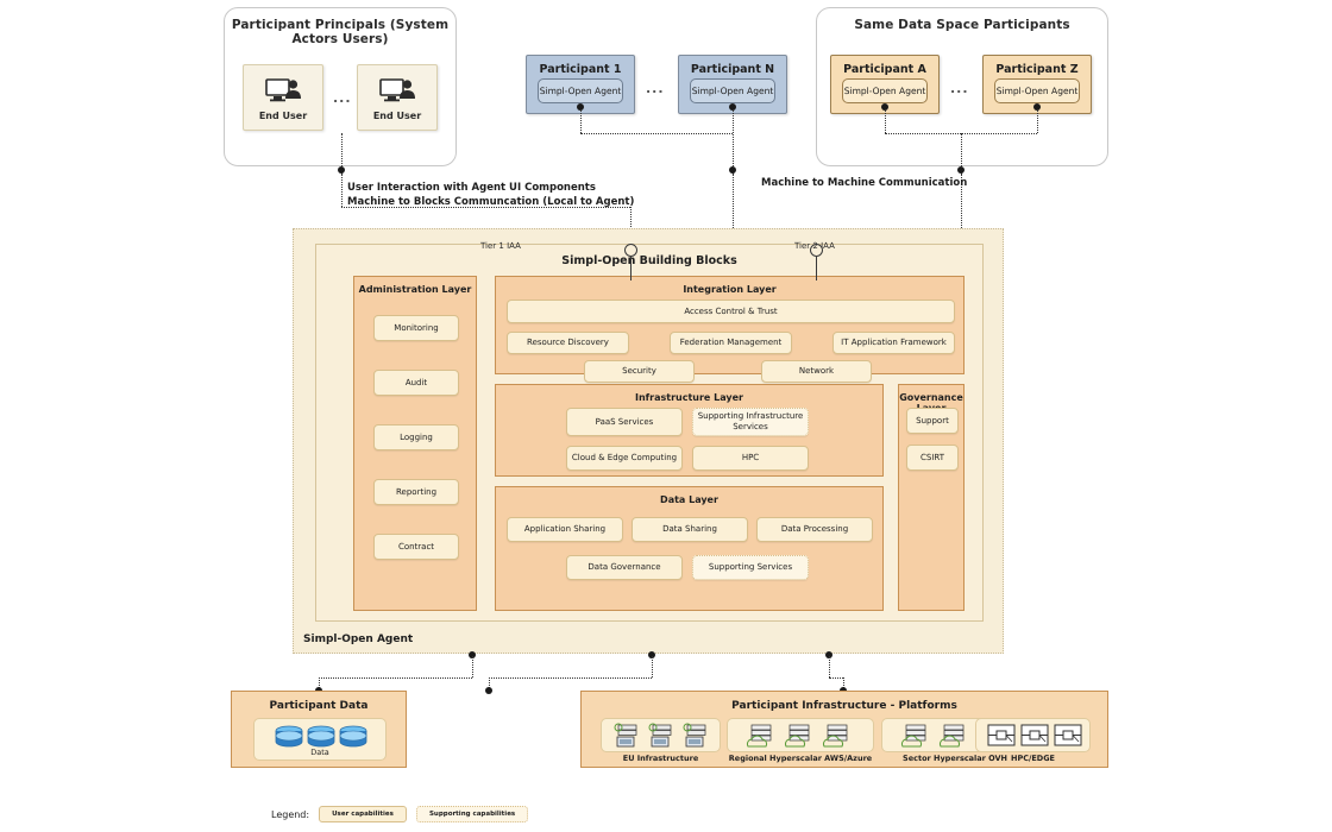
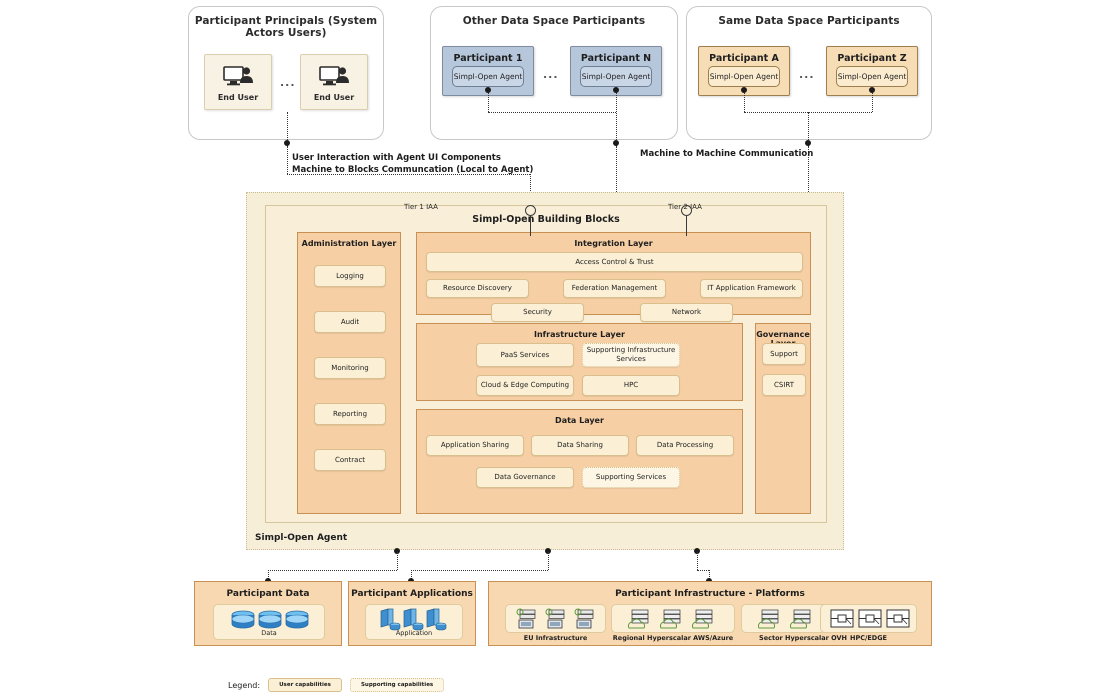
  Participant Principals (System Actors Users)
  End User
  ...
  End User
+ Other Data Space Participants
  Participant 1
  Simpl-Open Agent
  ...
  Participant N
  Simpl-Open Agent
  Same Data Space Participants
  Participant A
  Simpl-Open Agent
  ...
  Participant Z
  Simpl-Open Agent
  User Interaction with Agent UI Components
  Machine to Blocks Communcation (Local to Agent)
  Machine to Machine Communication
  Simpl-Open Agent
  Simpl-Open Building Blocks
  Administration Layer
- Monitoring
+ Logging
  Audit
- Logging
+ Monitoring
  Reporting
  Contract
  Integration Layer
  Access Control & Trust
  Resource Discovery
  Federation Management
  IT Application Framework
  Security
  Network
  Infrastructure Layer
  PaaS Services
  Supporting Infrastructure Services
  Cloud & Edge Computing
  HPC
  Data Layer
  Application Sharing
  Data Sharing
  Data Processing
  Data Governance
  Supporting Services
  Support
  CSIRT
  Tier 1 IAA
  Tier 2 IAA
  Participant Data
  Data
+ Participant Applications
+ Application
  Participant Infrastructure - Platforms
  EU Infrastructure
  Regional Hyperscalar AWS/Azure
  Sector Hyperscalar OVH
  HPC/EDGE
  Legend:
